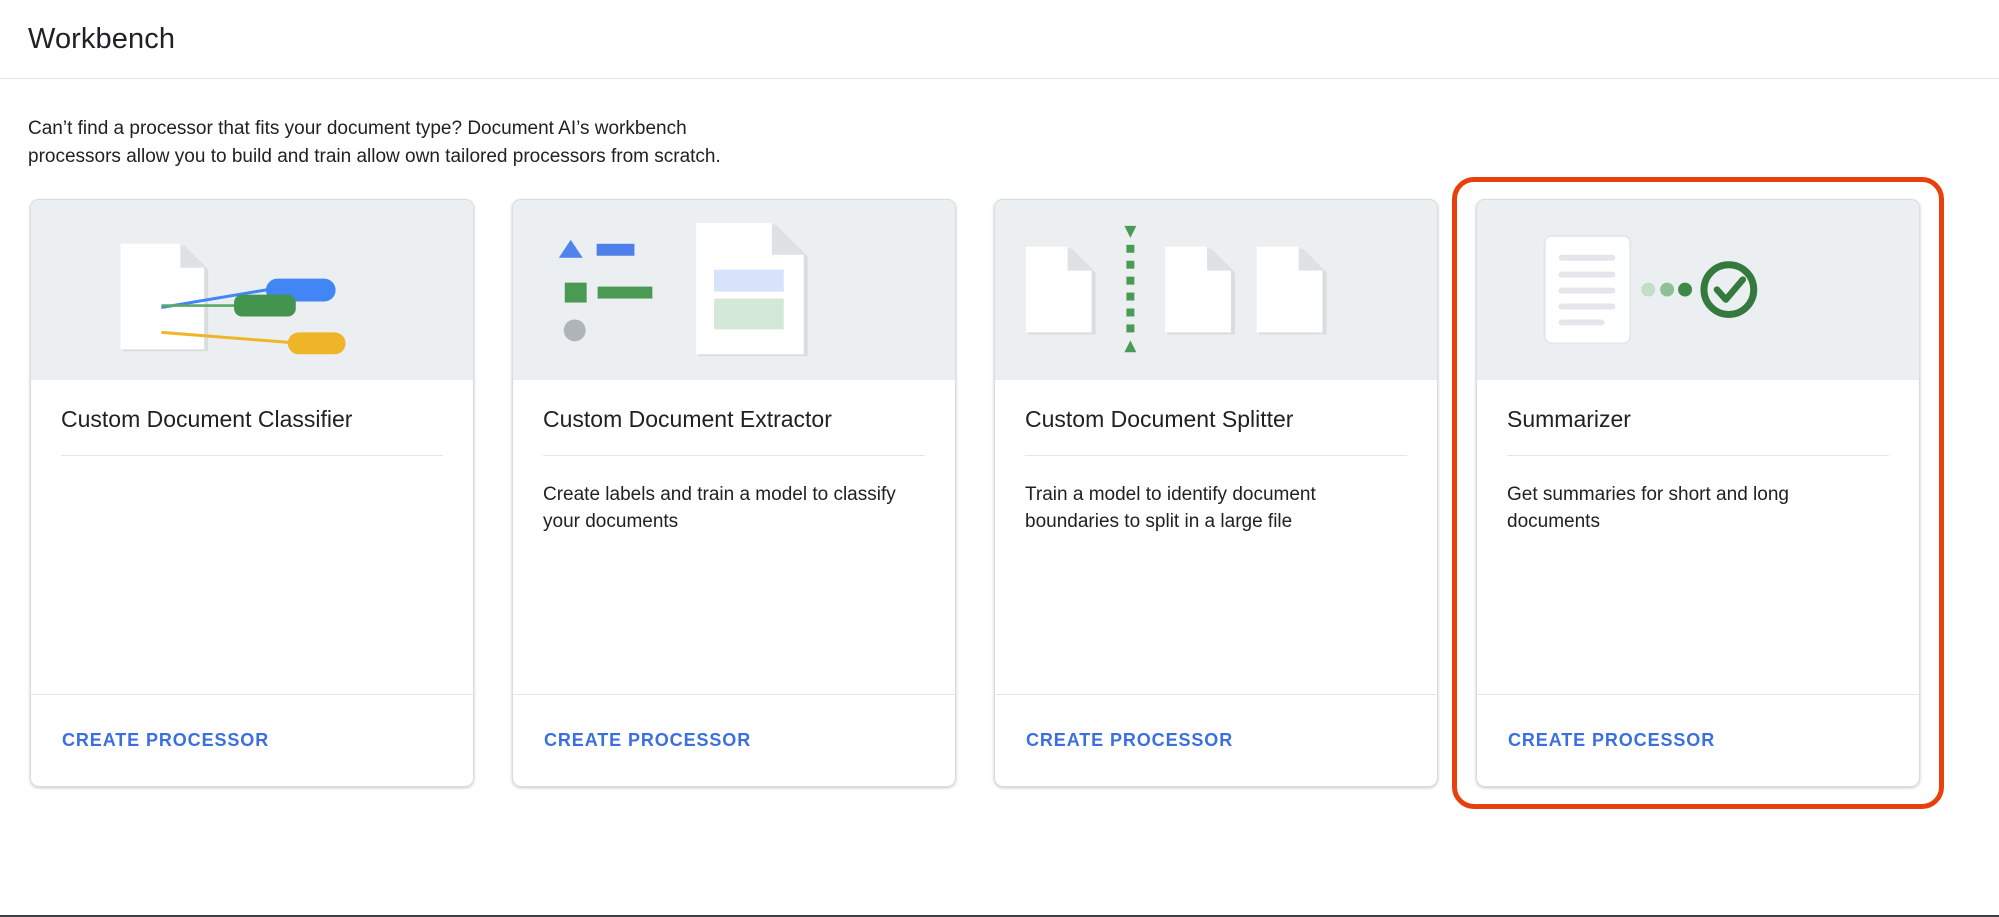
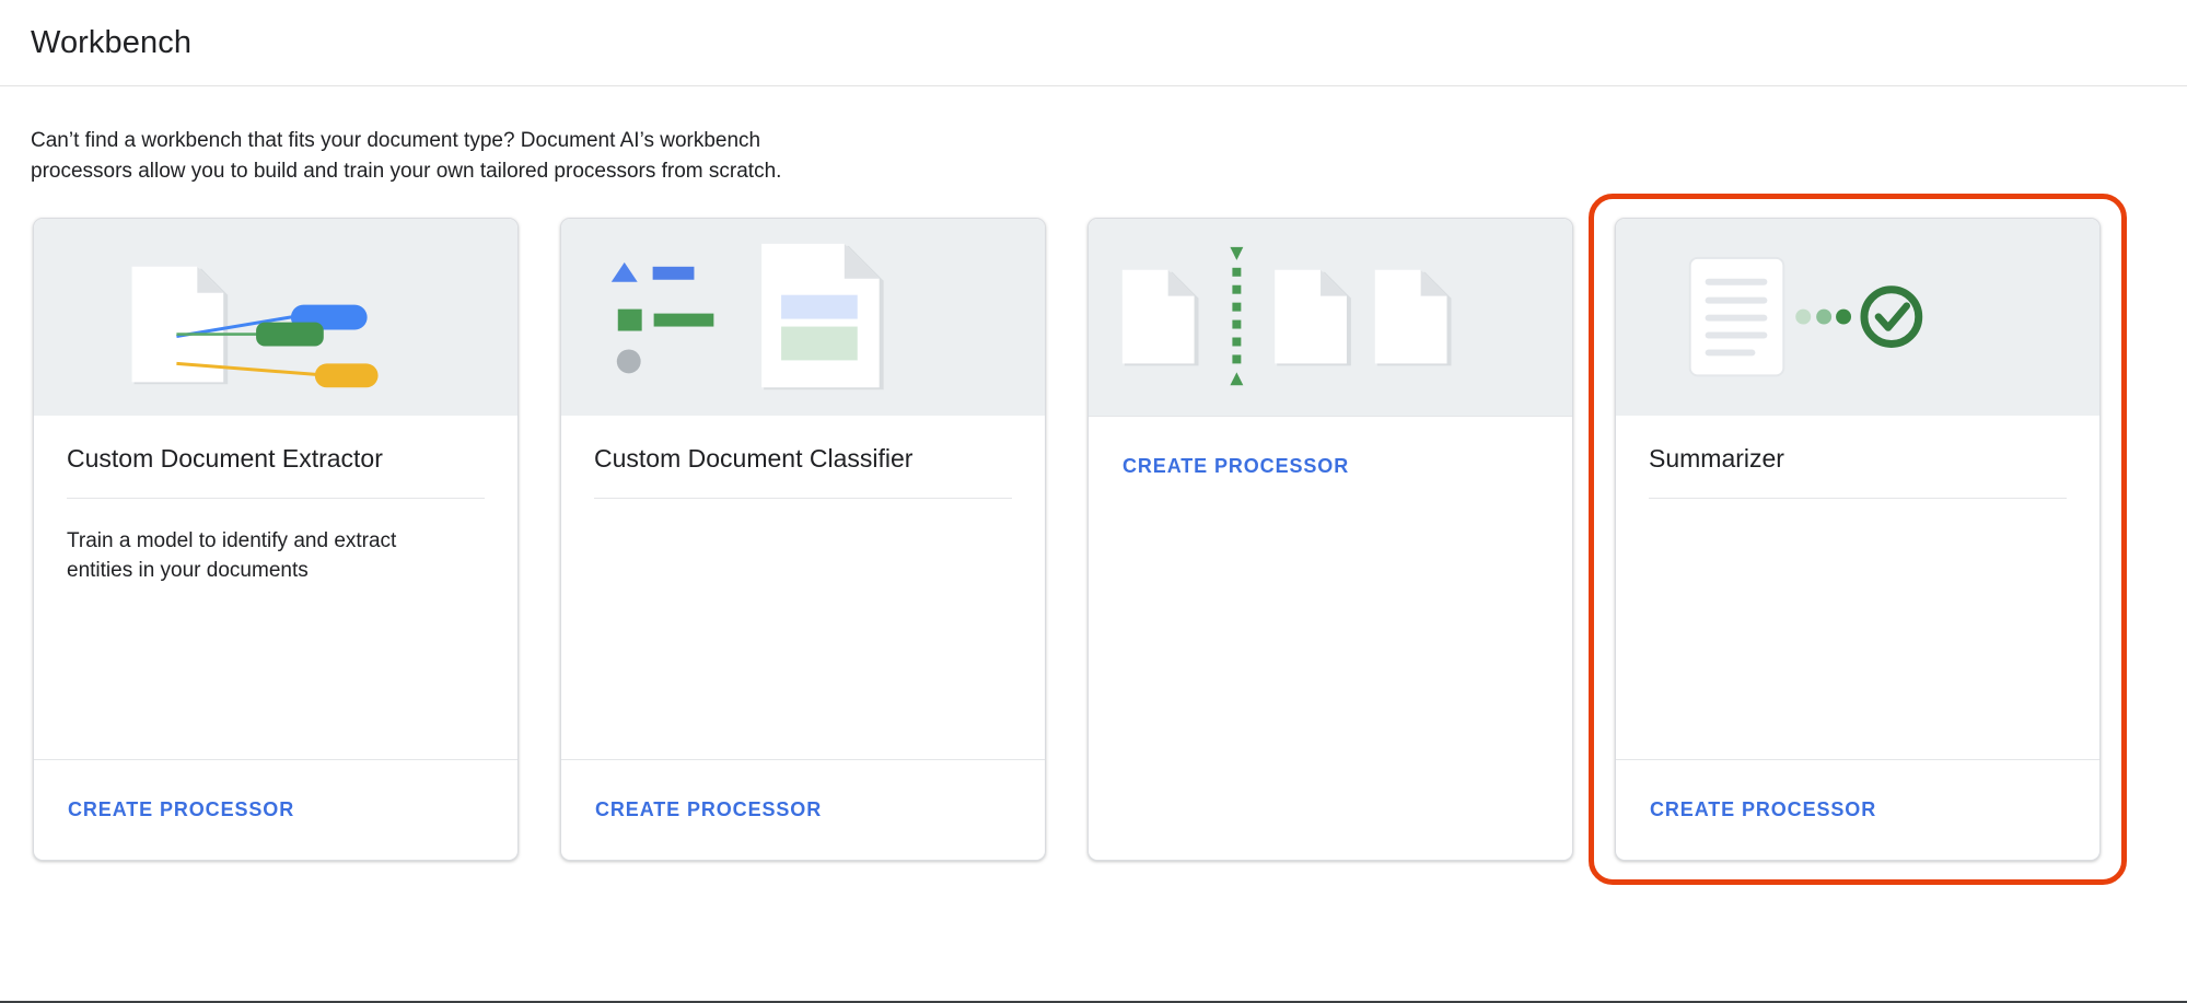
  Workbench
- Can’t find a processor that fits your document type? Document AI’s workbench
+ Can’t find a workbench that fits your document type? Document AI’s workbench
- processors allow you to build and train allow own tailored processors from scratch.
+ processors allow you to build and train your own tailored processors from scratch.
- Custom Document Classifier
+ Custom Document Extractor
+ Train a model to identify and extract entities in your documents
  CREATE PROCESSOR
- Custom Document Extractor
+ Custom Document Classifier
- Create labels and train a model to classify your documents
  CREATE PROCESSOR
- Custom Document Splitter
- Train a model to identify document boundaries to split in a large file
  CREATE PROCESSOR
  Summarizer
- Get summaries for short and long documents
  CREATE PROCESSOR
